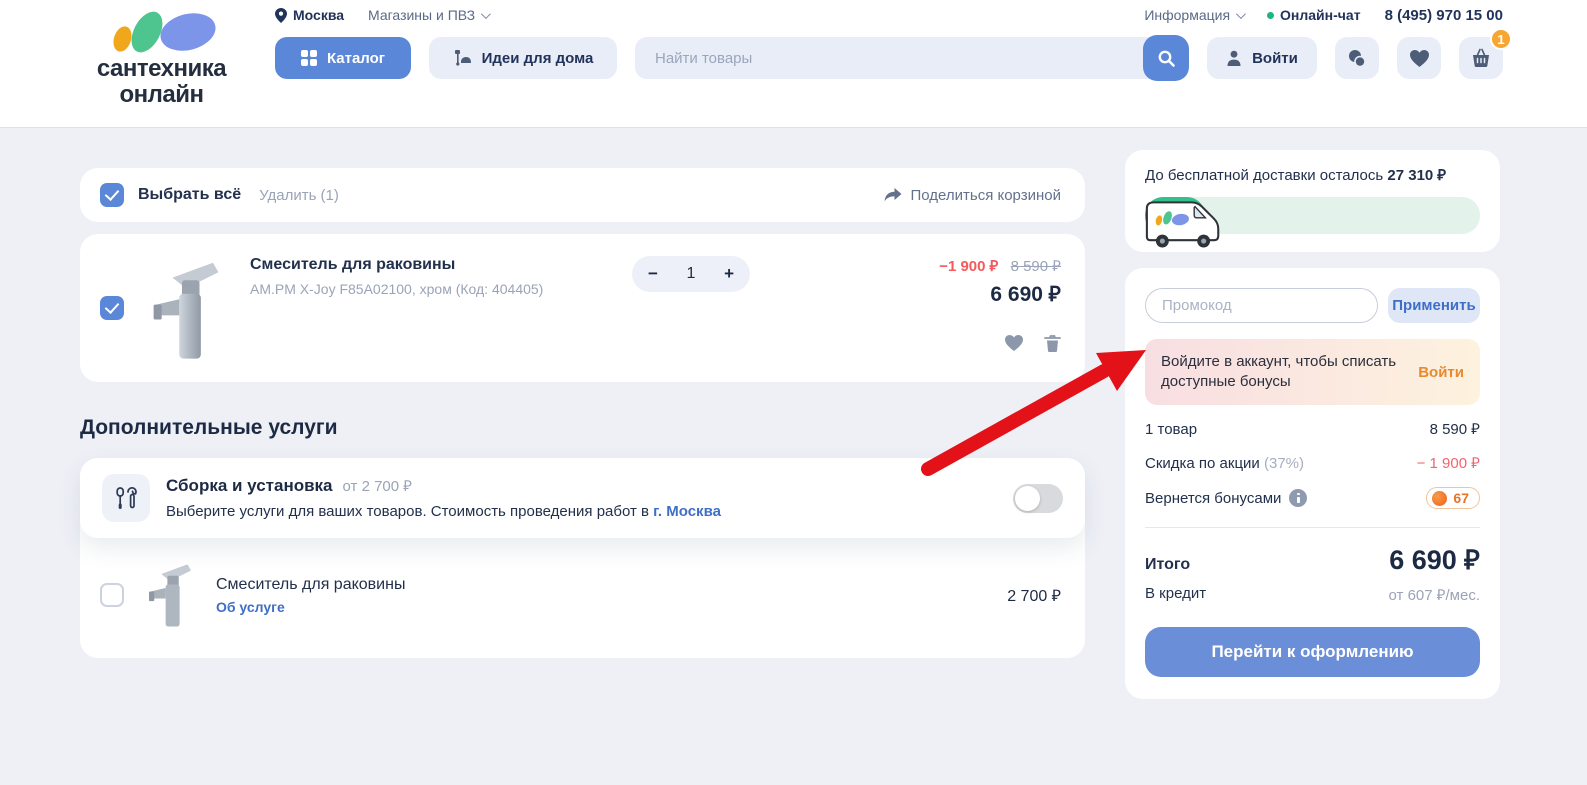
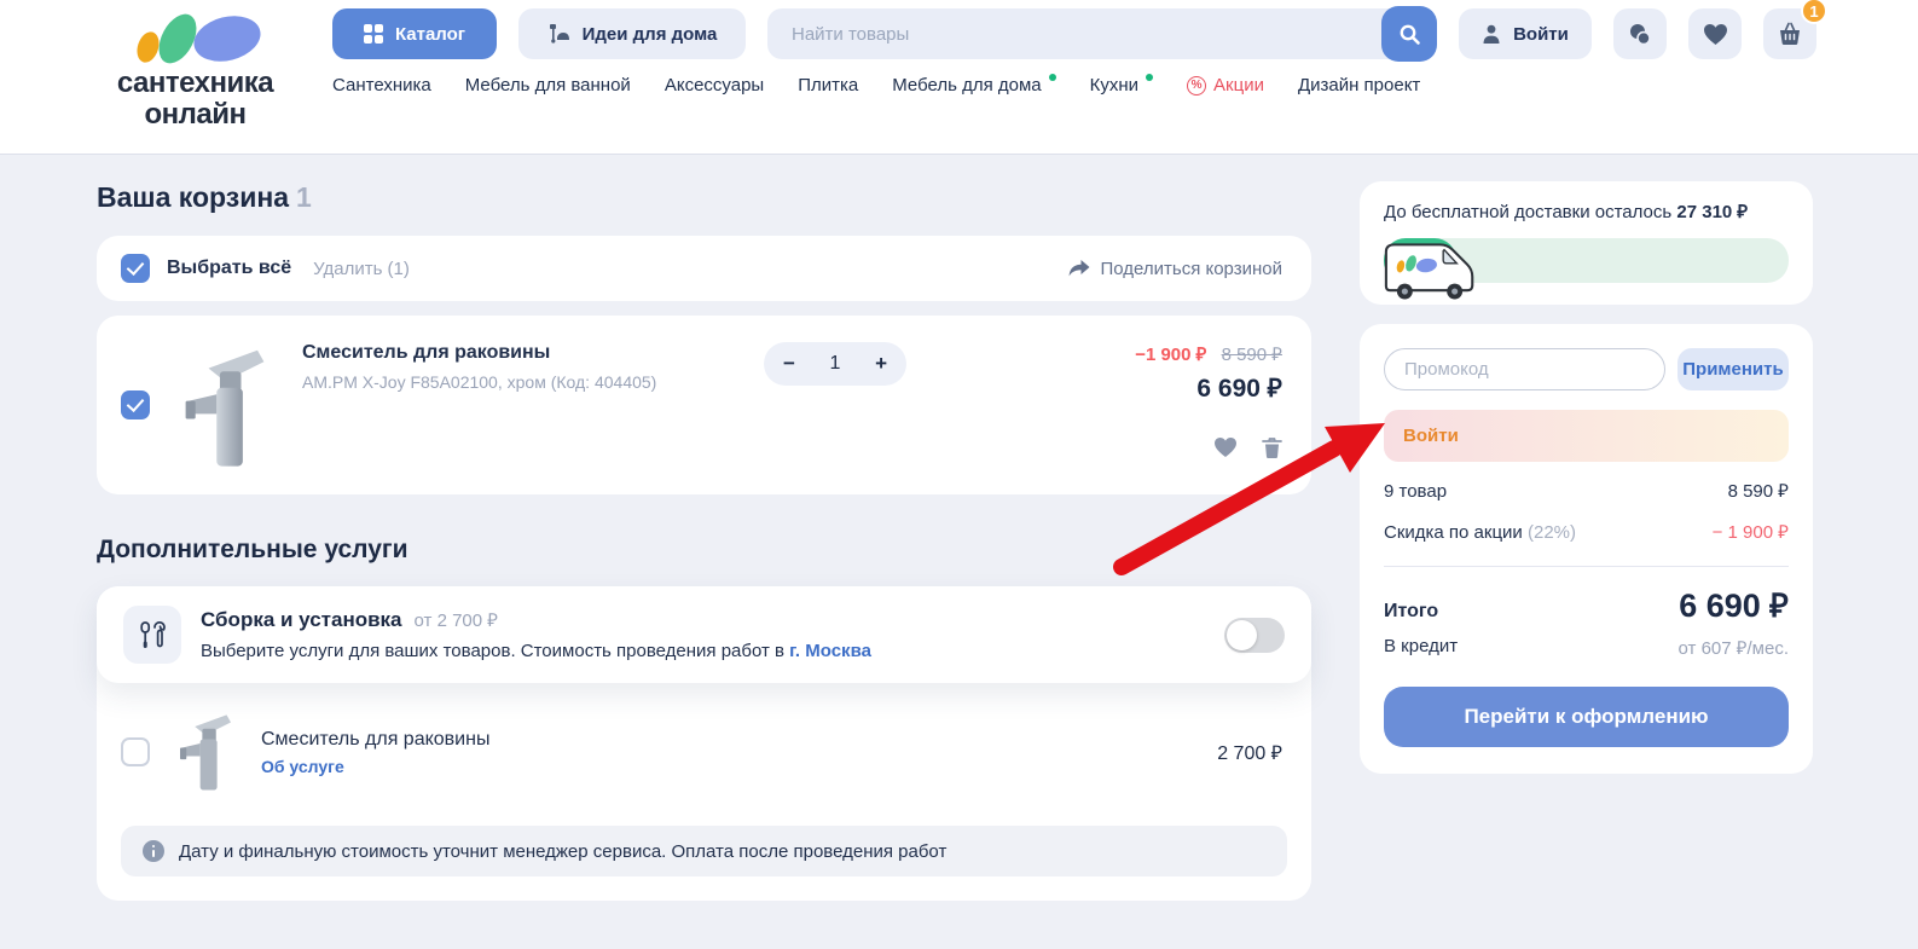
  сантехника
  онлайн
- Москва
- Магазины и ПВЗ
- Информация
- Онлайн-чат
- 8 (495) 970 15 00
  Каталог
  Идеи для дома
  Найти товары
  Войти
  1
+ Сантехника
+ Мебель для ванной
+ Аксессуары
+ Плитка
+ Мебель для дома
+ Кухни
+ %
+ Акции
+ Дизайн проект
+ Ваша корзина 1
  Выбрать всё
  Удалить (1)
  Поделиться корзиной
  Смеситель для раковины
  AM.PM X-Joy F85A02100, хром (Код: 404405)
  −
  1
  +
  −1 900 ₽ 8 590 ₽
  6 690 ₽
  Дополнительные услуги
  Сборка и установка от 2 700 ₽
  Выберите услуги для ваших товаров. Стоимость проведения работ в г. Москва
  Смеситель для раковины
  Об услуге
  2 700 ₽
+ Дату и финальную стоимость уточнит менеджер сервиса. Оплата после проведения работ
  До бесплатной доставки осталось 27 310 ₽
  Промокод
  Применить
- Войдите в аккаунт, чтобы списать доступные бонусы
  Войти
- 1 товар
+ 9 товар
  8 590 ₽
- Скидка по акции (37%)
+ Скидка по акции (22%)
  − 1 900 ₽
- Вернется бонусами
- 67
  Итого
  6 690 ₽
  В кредит
  от 607 ₽/мес.
  Перейти к оформлению
